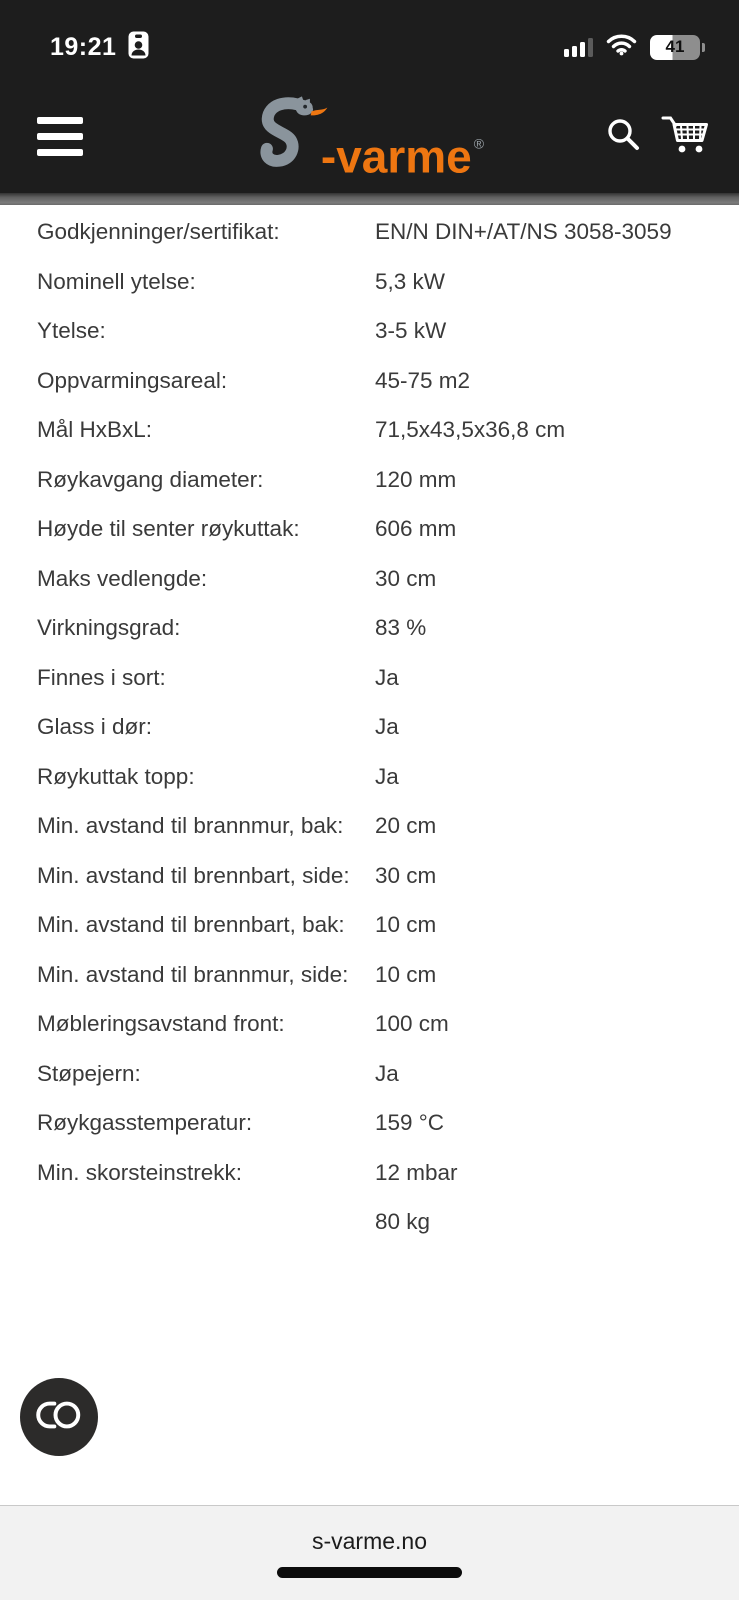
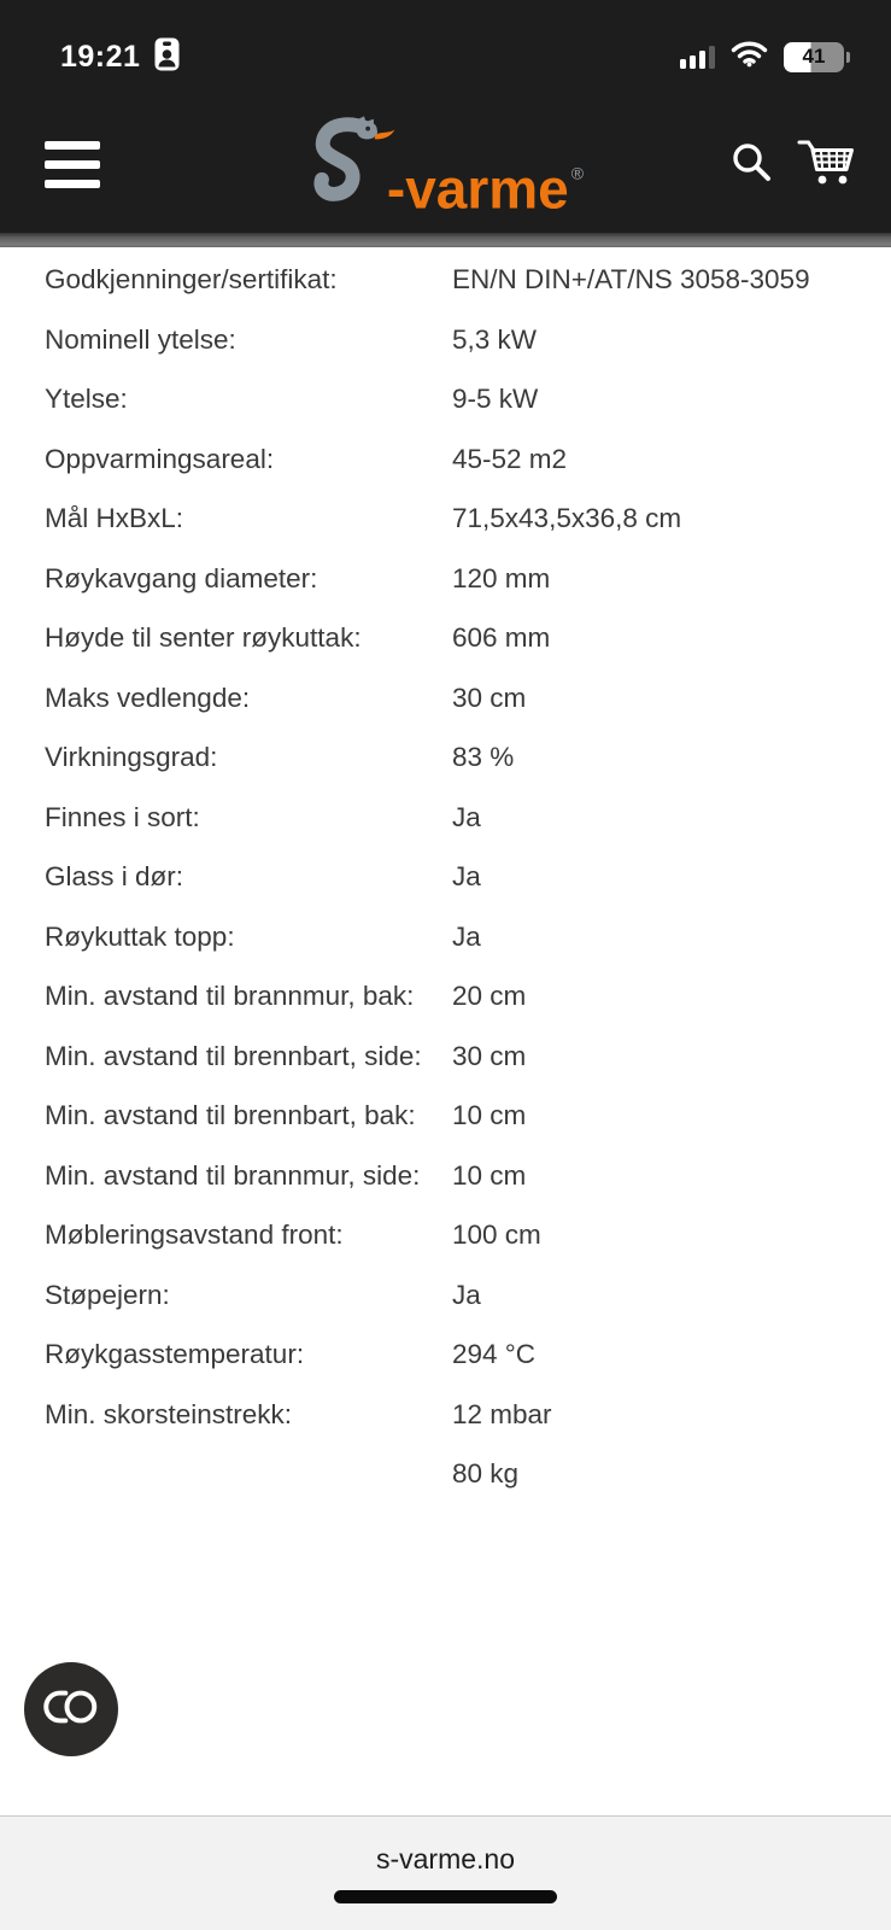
  19:21
  41
  -varme
  ®
  Godkjenninger/sertifikat:
  EN/N DIN+/AT/NS 3058-3059
  Nominell ytelse:
  5,3 kW
  Ytelse:
- 3-5 kW
+ 9-5 kW
  Oppvarmingsareal:
- 45-75 m2
+ 45-52 m2
  Mål HxBxL:
  71,5x43,5x36,8 cm
  Røykavgang diameter:
  120 mm
  Høyde til senter røykuttak:
  606 mm
  Maks vedlengde:
  30 cm
  Virkningsgrad:
  83 %
  Finnes i sort:
  Ja
  Glass i dør:
  Ja
  Røykuttak topp:
  Ja
  Min. avstand til brannmur, bak:
  20 cm
  Min. avstand til brennbart, side:
  30 cm
  Min. avstand til brennbart, bak:
  10 cm
  Min. avstand til brannmur, side:
  10 cm
  Møbleringsavstand front:
  100 cm
  Støpejern:
  Ja
  Røykgasstemperatur:
- 159 °C
+ 294 °C
  Min. skorsteinstrekk:
  12 mbar
  80 kg
  s-varme.no
